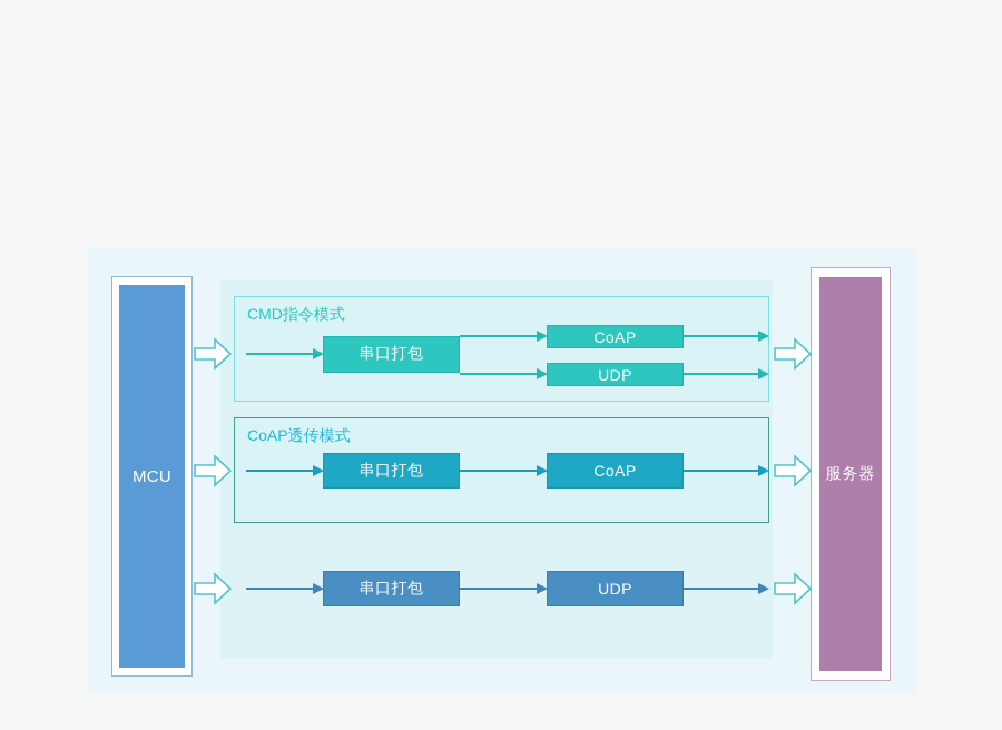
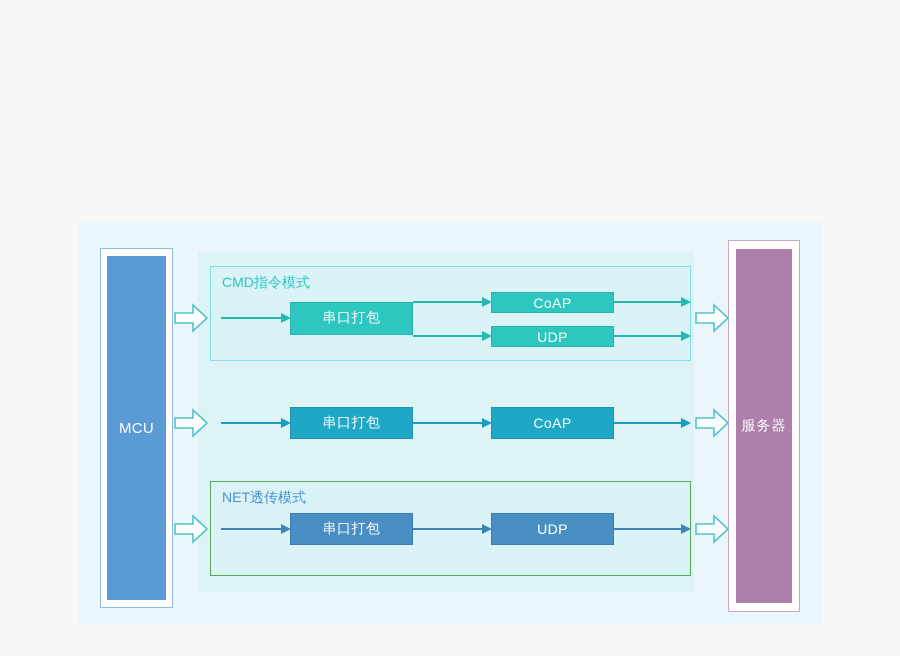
  MCU
  服务器
  CMD指令模式
  串口打包
  CoAP
  UDP
- CoAP透传模式
  串口打包
  CoAP
+ NET透传模式
  串口打包
  UDP
